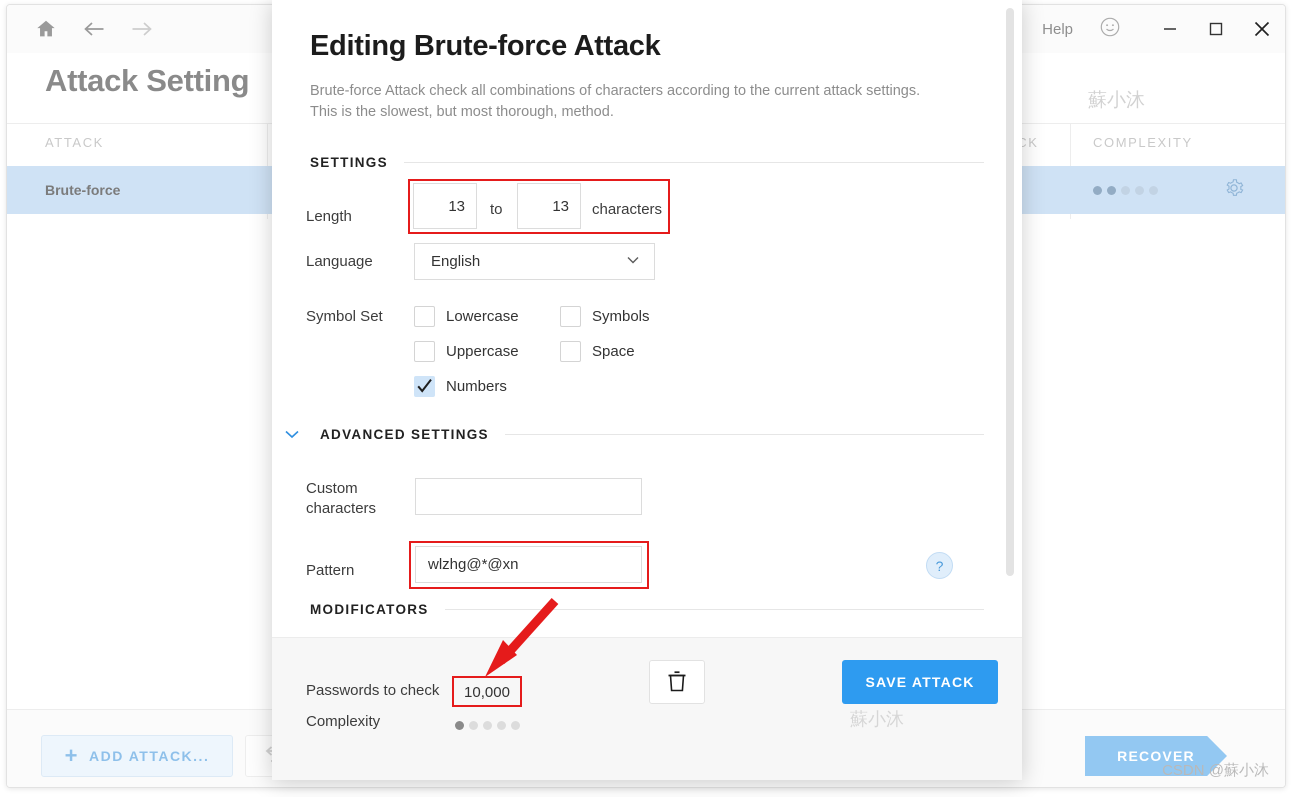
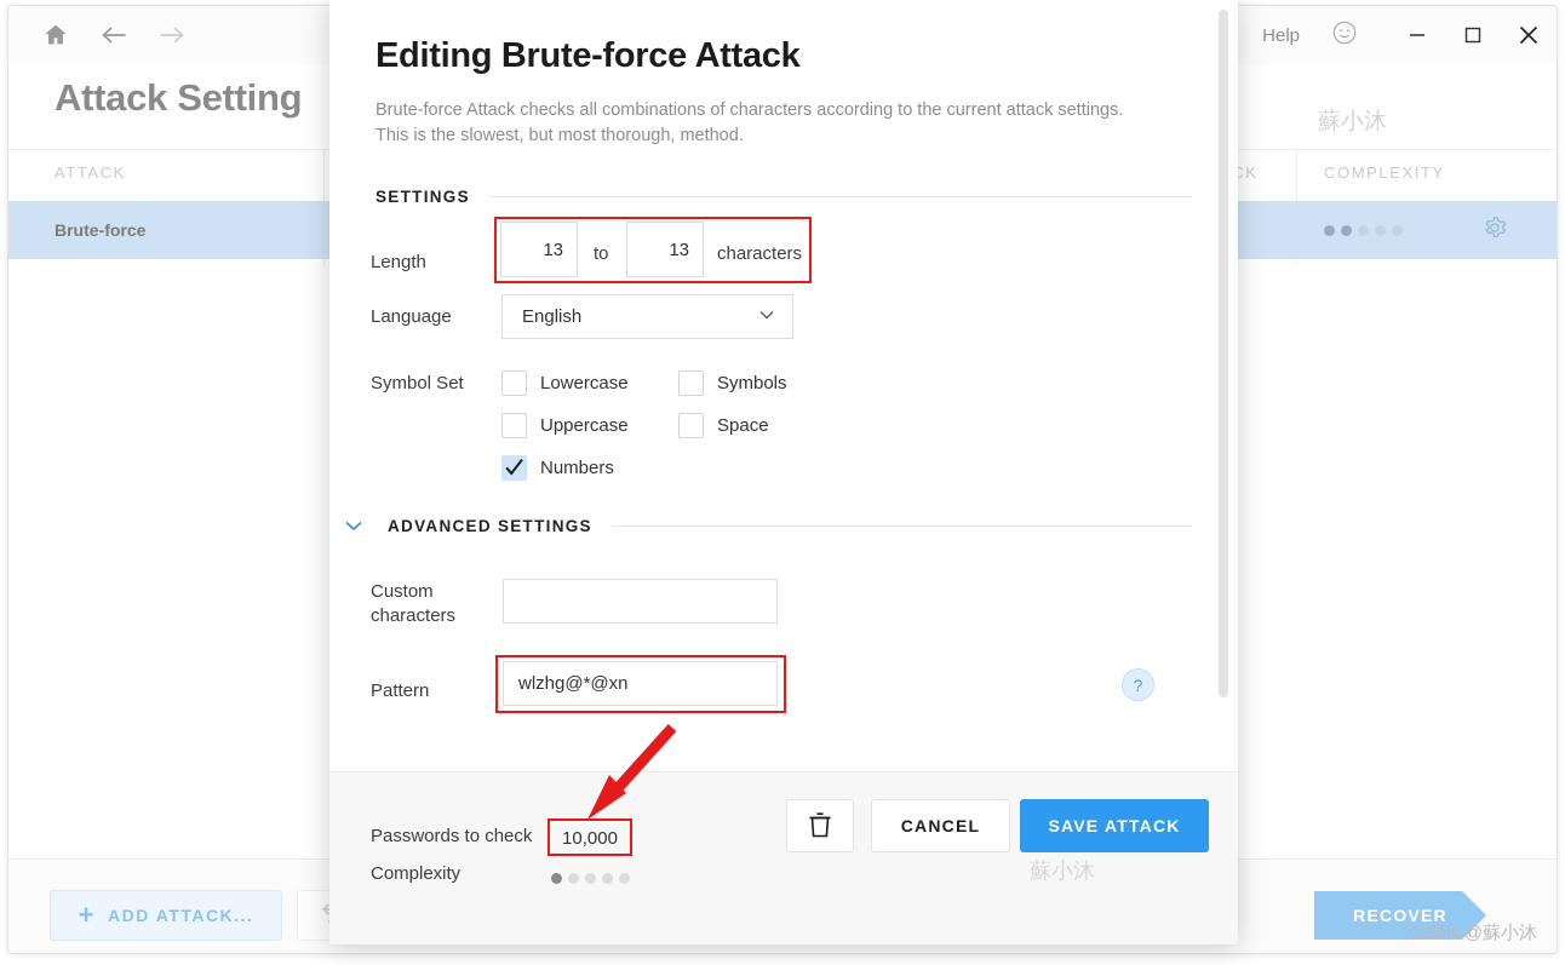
  Help
  Attack Setting
  蘇小沐
  ATTACK
  COMPLEXITY
  Brute-force
  +
  ADD ATTACK...
  RECOVER
  CSDN @蘇小沐
  Editing Brute-force Attack
- Brute-force Attack check all combinations of characters according to the current attack settings. This is the slowest, but most thorough, method.
+ Brute-force Attack checks all combinations of characters according to the current attack settings. This is the slowest, but most thorough, method.
  SETTINGS
  Length
  13
  to
  13
  characters
  Language
  English
  Symbol Set
  Lowercase
  Symbols
  Uppercase
  Space
  Numbers
  ADVANCED SETTINGS
  Custom
  characters
  Pattern
  wlzhg@*@xn
  ?
- MODIFICATORS
  Passwords to check
  10,000
  Complexity
  蘇小沐
+ CANCEL
  SAVE ATTACK
